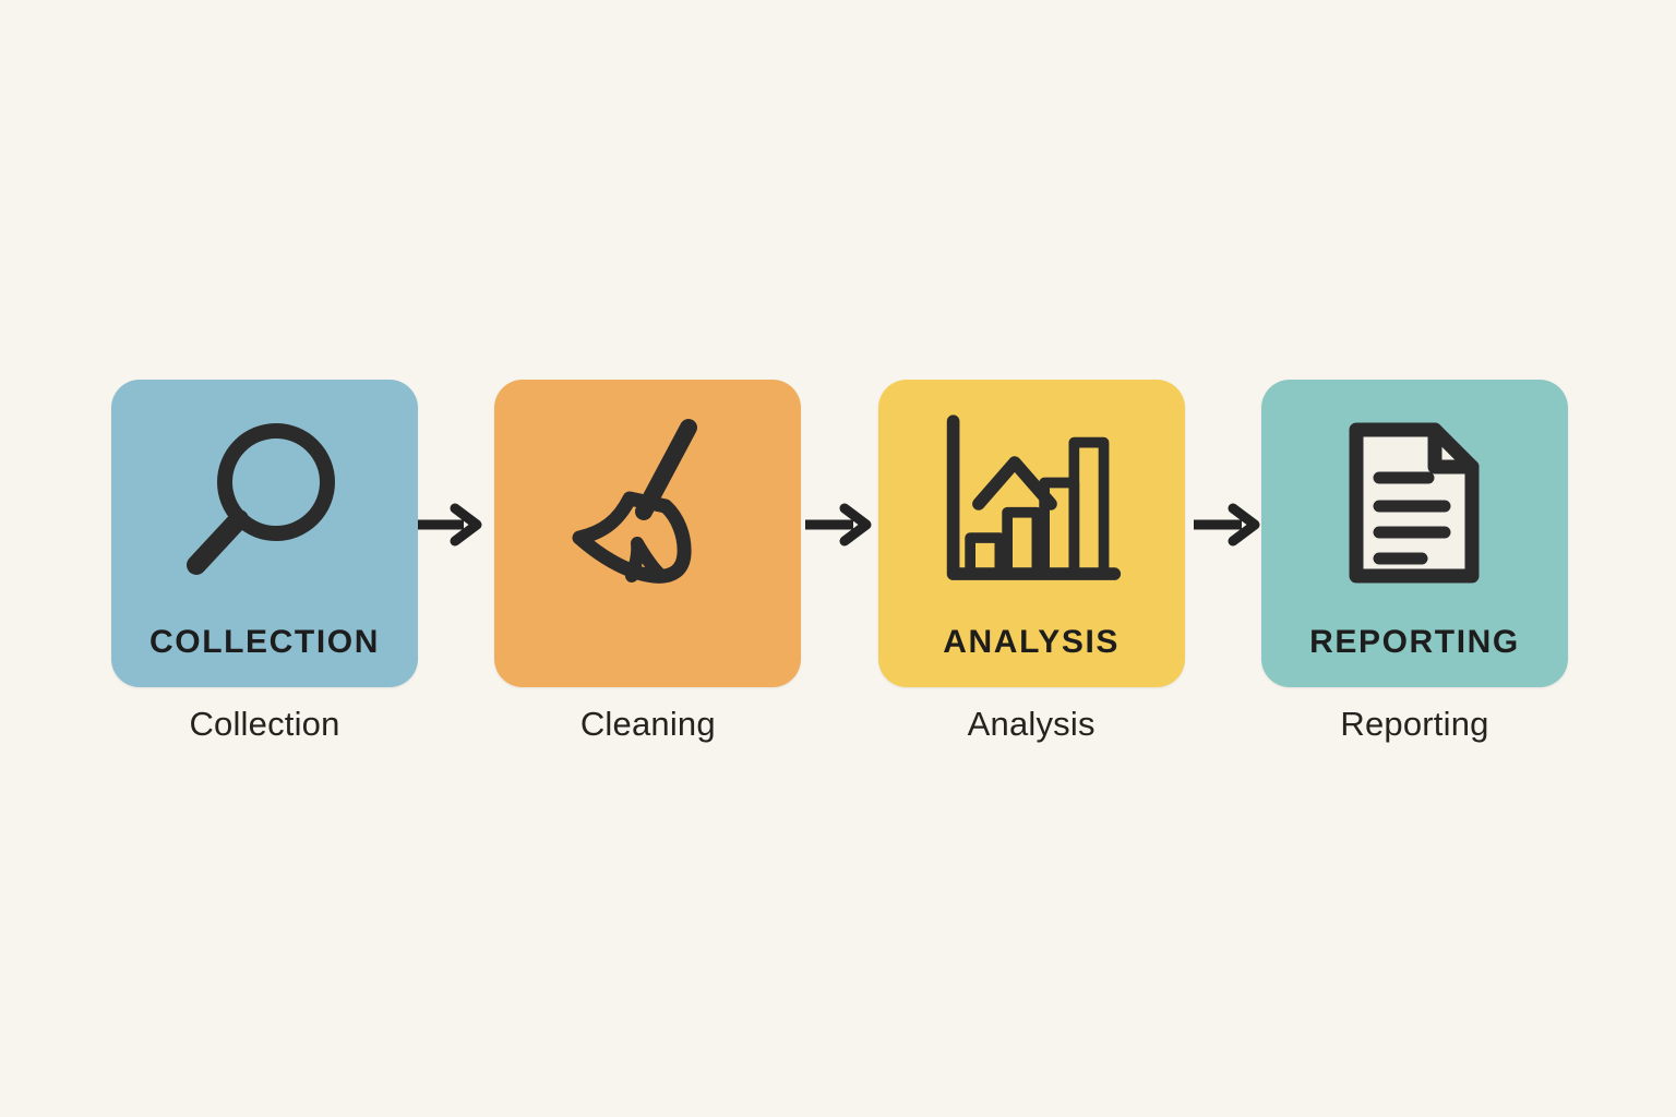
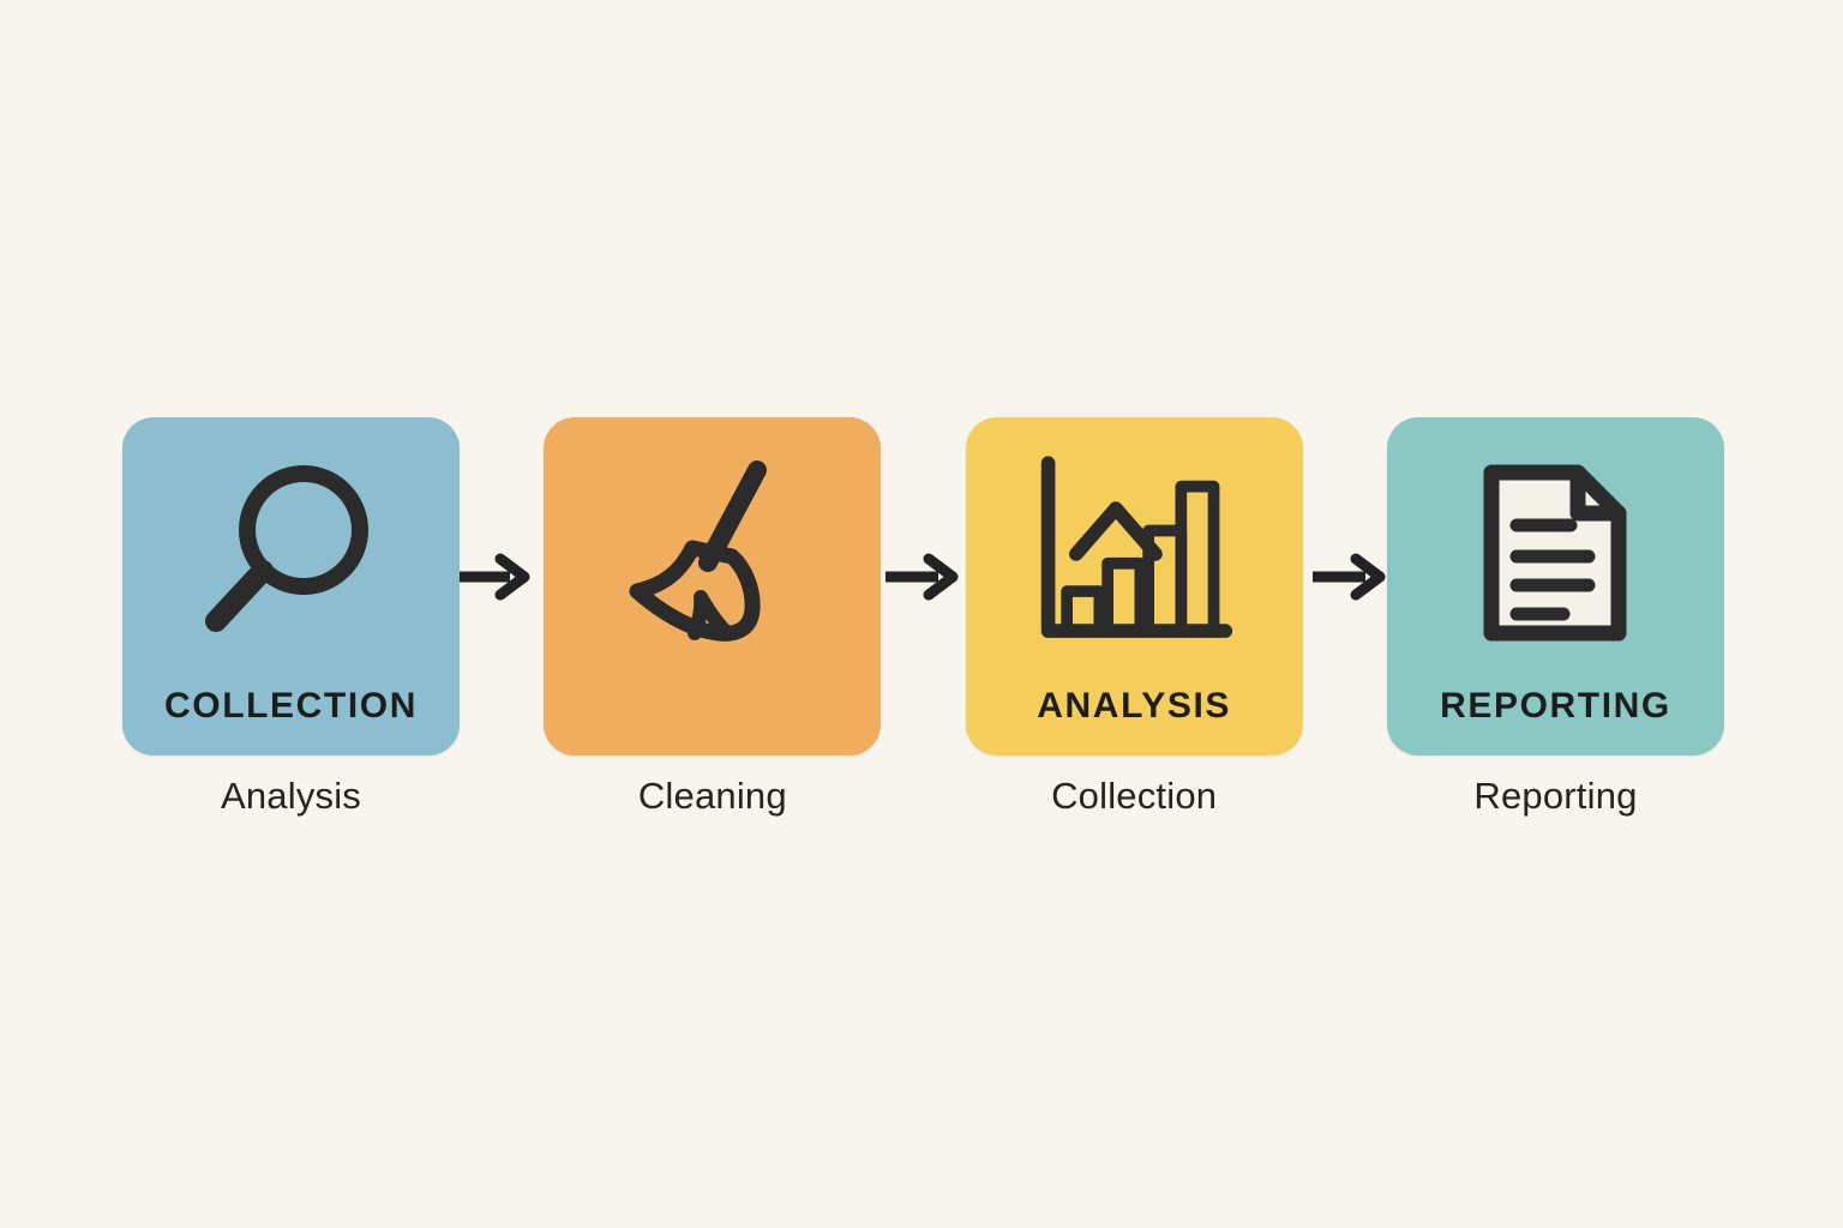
  COLLECTION
- Collection
+ Analysis
  Cleaning
  ANALYSIS
- Analysis
+ Collection
  REPORTING
  Reporting
